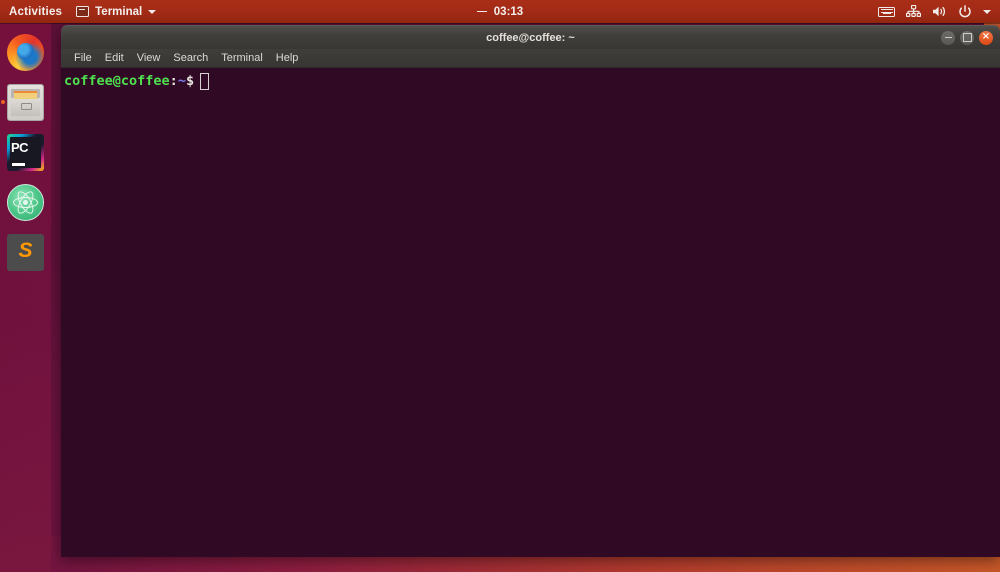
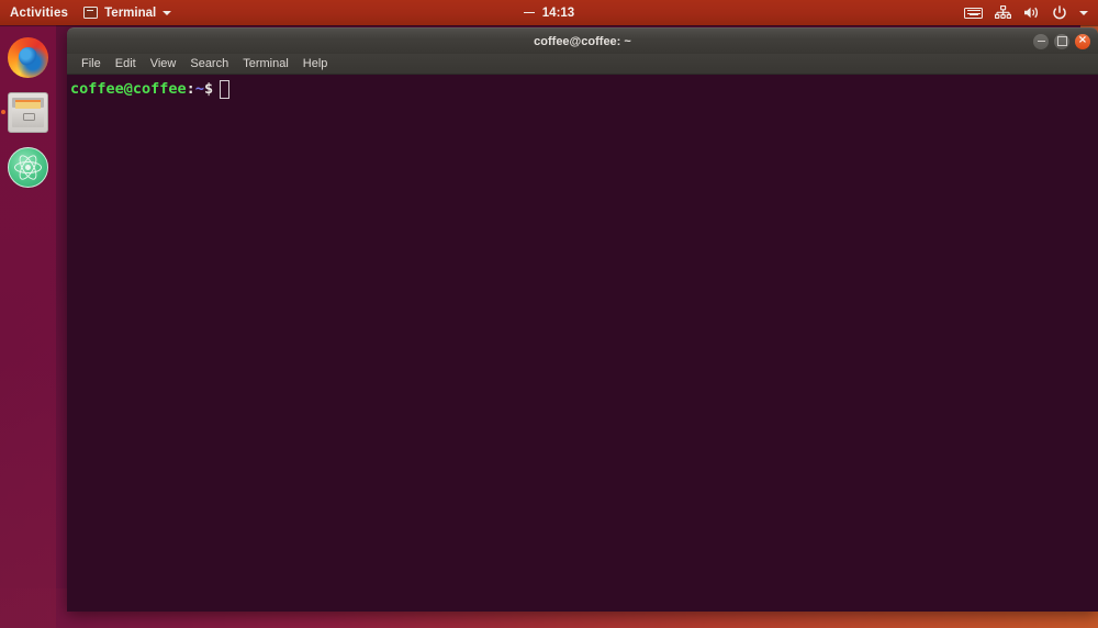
  Activities
  Terminal
- 03:13
+ 14:13
- PC
- S
  coffee@coffee: ~
  ×
  File
  Edit
  View
  Search
  Terminal
  Help
  coffee@coffee
  :
  ~
  $
